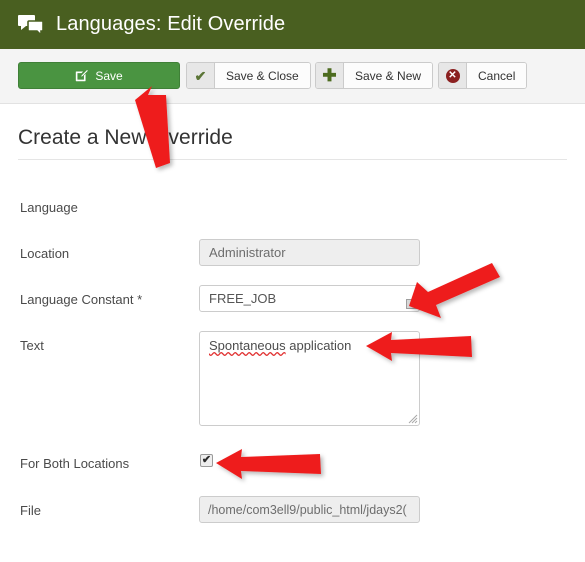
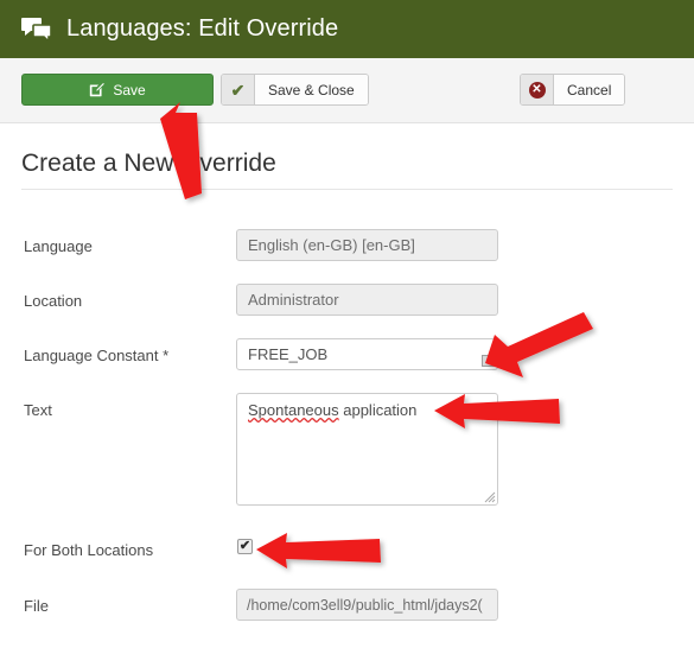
  Languages: Edit Override
  Save
  ✔
  Save & Close
- ✚
- Save & New
  ✕
  Cancel
  Create a Newverride
  Language
+ English (en-GB) [en-GB]
  Location
  Administrator
  Language Constant *
  FREE_JOB
  Text
  Spontaneous application
  For Both Locations
  ✔
  File
  /home/com3ell9/public_html/jdays2(
